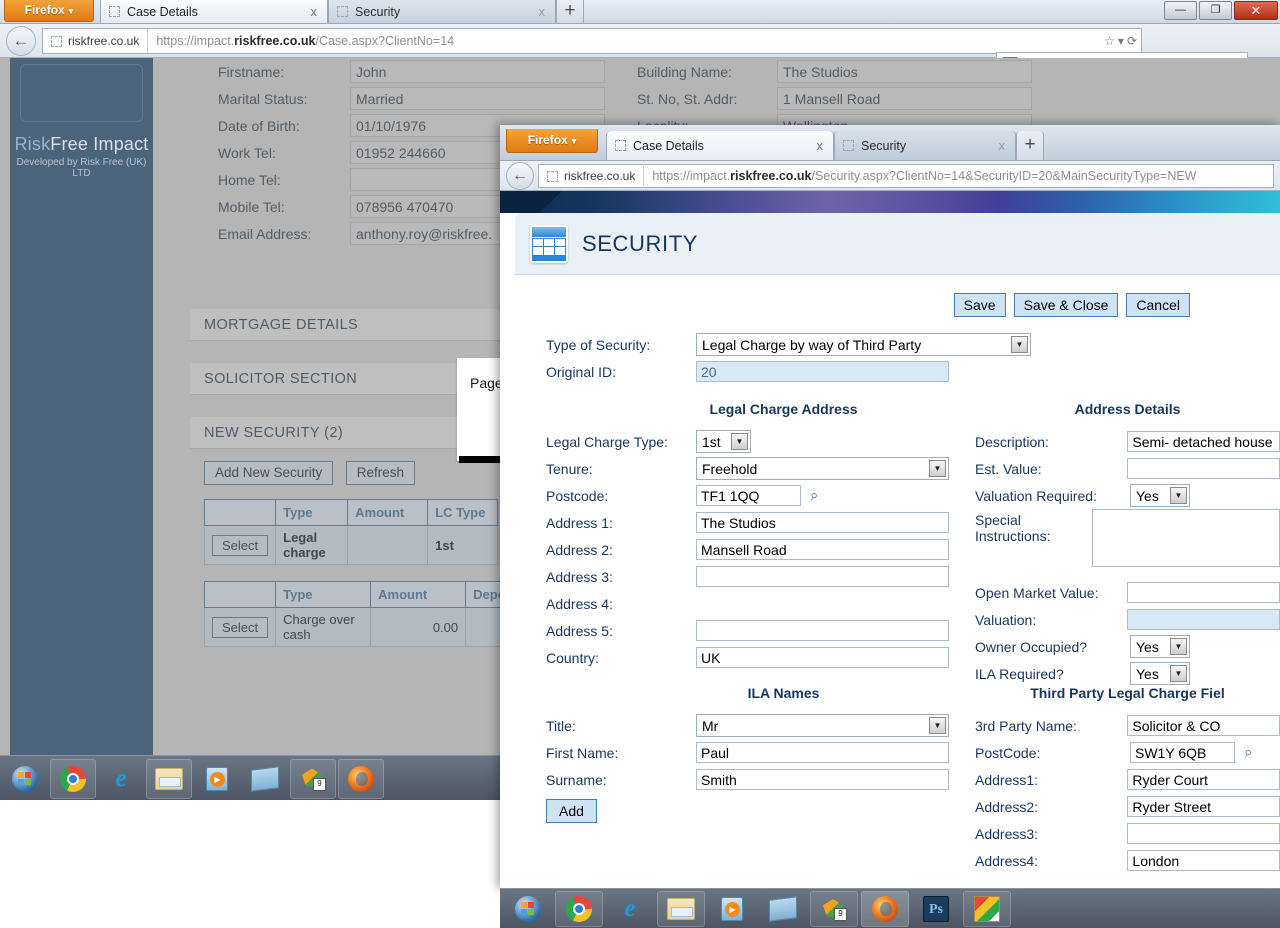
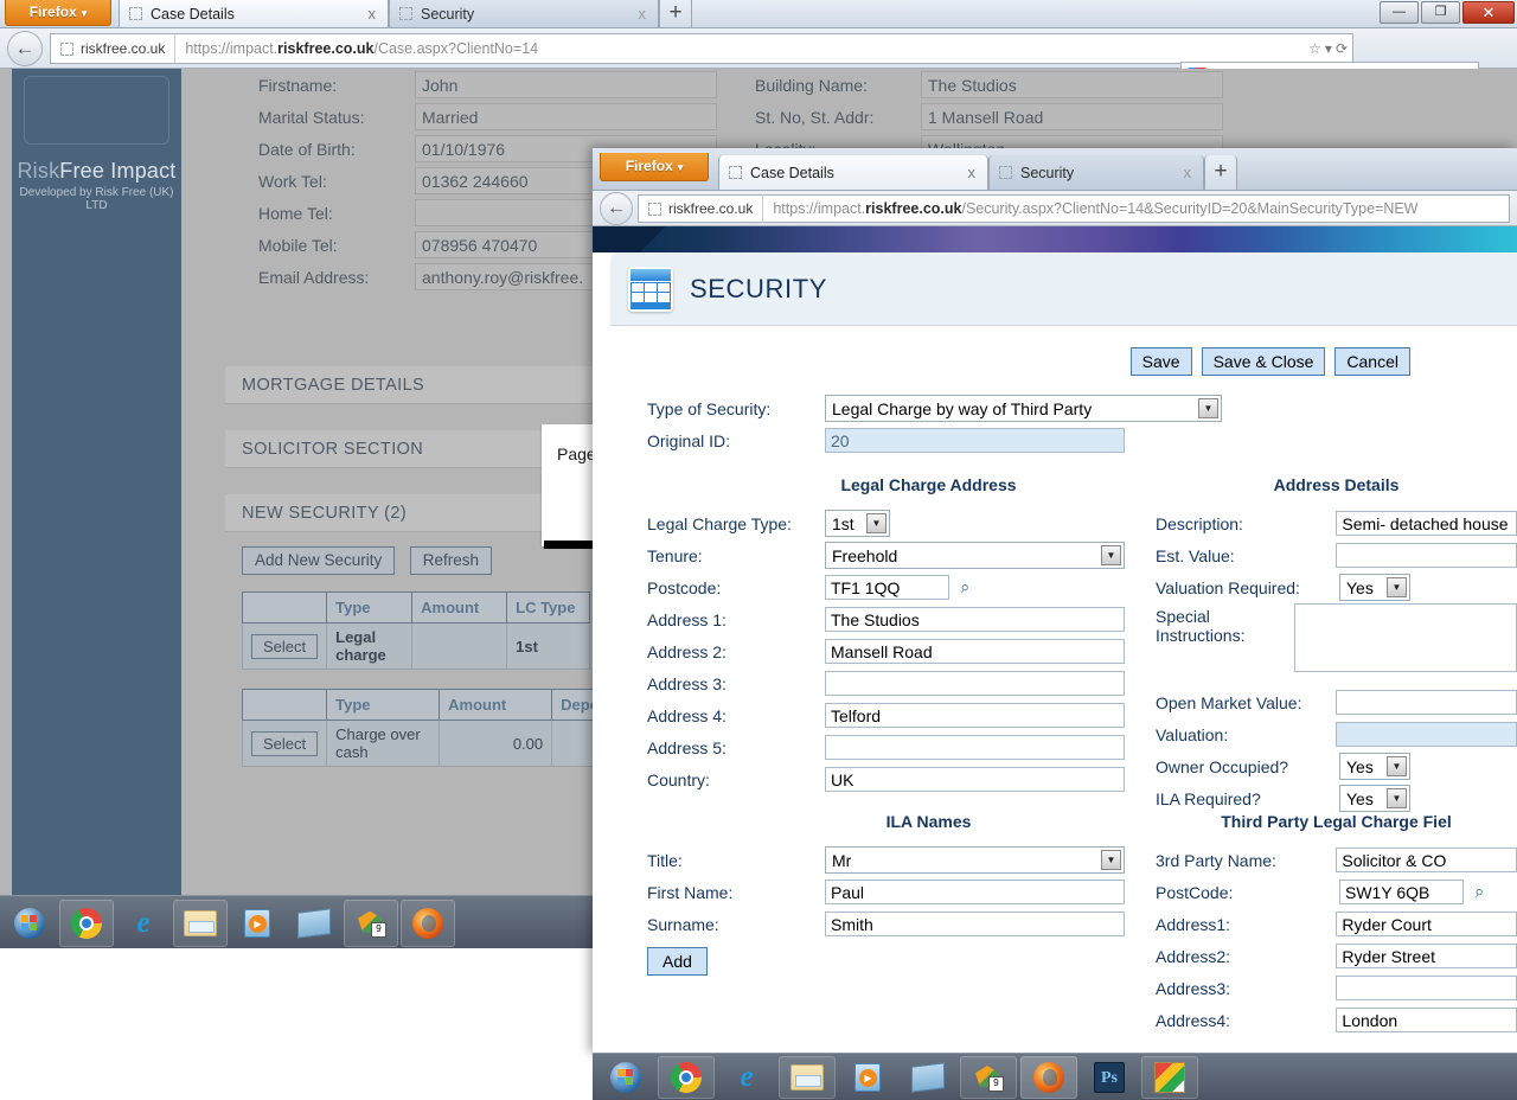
  Firefox ▾
  Case Details
  x
  Security
  x
  +
  —
  ❐
  ✕
  ←
  riskfree.co.uk
  https://impact.riskfree.co.uk/Case.aspx?ClientNo=14
  ☆
  ▾
  ⟳
  RiskFree Impact
  Developed by Risk Free (UK) LTD
  Firstname:
  John
  Marital Status:
  Married
  Date of Birth:
  01/10/1976
  Work Tel:
- 01952 244660
+ 01362 244660
  Home Tel:
  Mobile Tel:
  078956 470470
  Email Address:
  anthony.roy@riskfree.
  Building Name:
  The Studios
  St. No, St. Addr:
  1 Mansell Road
  MORTGAGE DETAILS
  SOLICITOR SECTION
  NEW SECURITY (2)
  Add New Security Refresh
  	Type	Amount	LC Type
  Select	Legal charge		1st
  	Type	Amount	Dep
  Select	Charge over cash	0.00
  Page
  e
  Firefox ▾
  Case Details
  x
  Security
  x
  +
  ←
  riskfree.co.uk
  https://impact.riskfree.co.uk/Security.aspx?ClientNo=14&SecurityID=20&MainSecurityType=NEW
  SECURITY
  Save
  Save & Close
  Cancel
  Type of Security:
  Legal Charge by way of Third Party
  ▼
  Original ID:
  20
  Legal Charge Address
  Legal Charge Type:
  1st
  ▼
  Tenure:
  Freehold
  ▼
  Postcode:
  TF1 1QQ
  Address 1:
  The Studios
  Address 2:
  Mansell Road
  Address 3:
  Address 4:
+ Telford
  Address 5:
  Country:
  UK
  Address Details
  Description:
  Semi- detached house
  Est. Value:
  Valuation Required:
  Yes
  ▼
  Special Instructions:
  Open Market Value:
  Valuation:
  Owner Occupied?
  Yes
  ▼
  ILA Required?
  Yes
  ▼
  ILA Names
  Title:
  Mr
  ▼
  First Name:
  Paul
  Surname:
  Smith
  Add
  Third Party Legal Charge Fiel
  3rd Party Name:
  Solicitor & CO
  PostCode:
  SW1Y 6QB
  Address1:
  Ryder Court
  Address2:
  Ryder Street
  Address3:
  Address4:
  London
  e
  Ps
